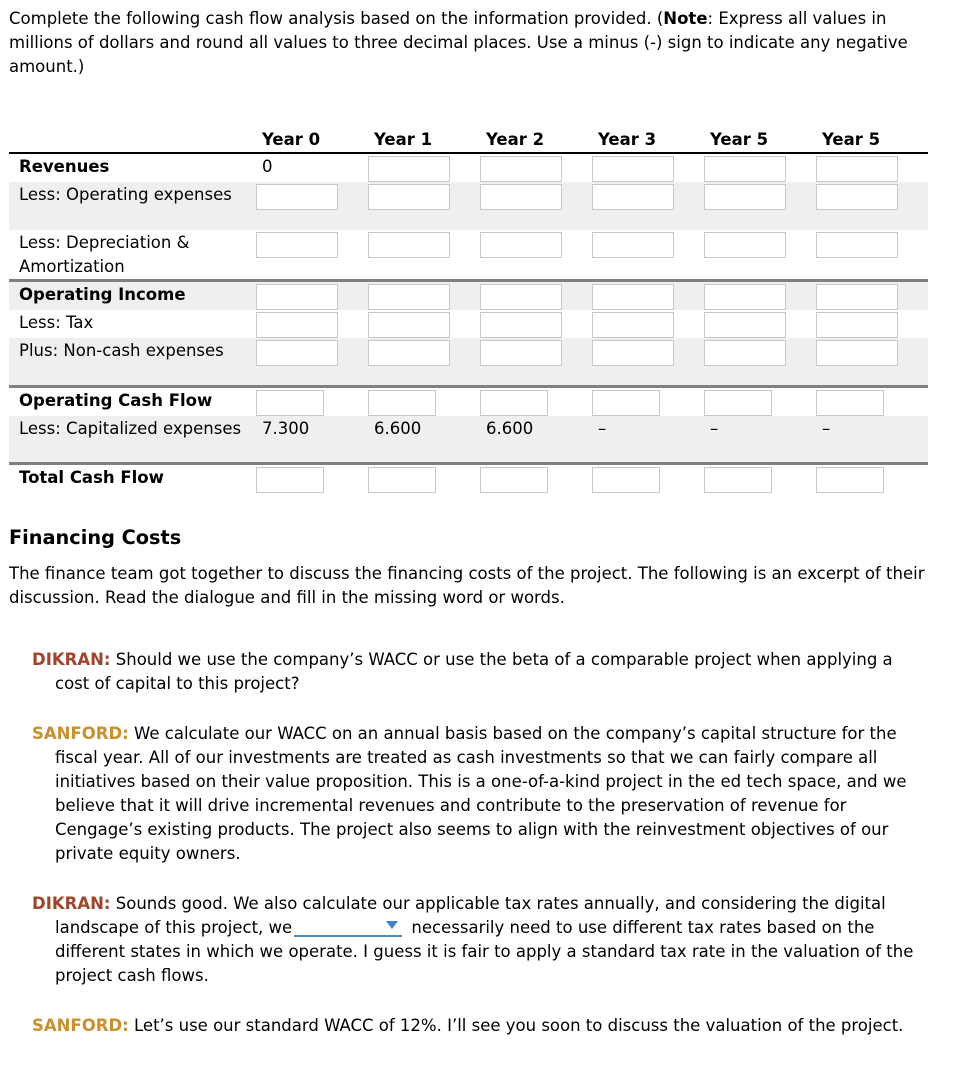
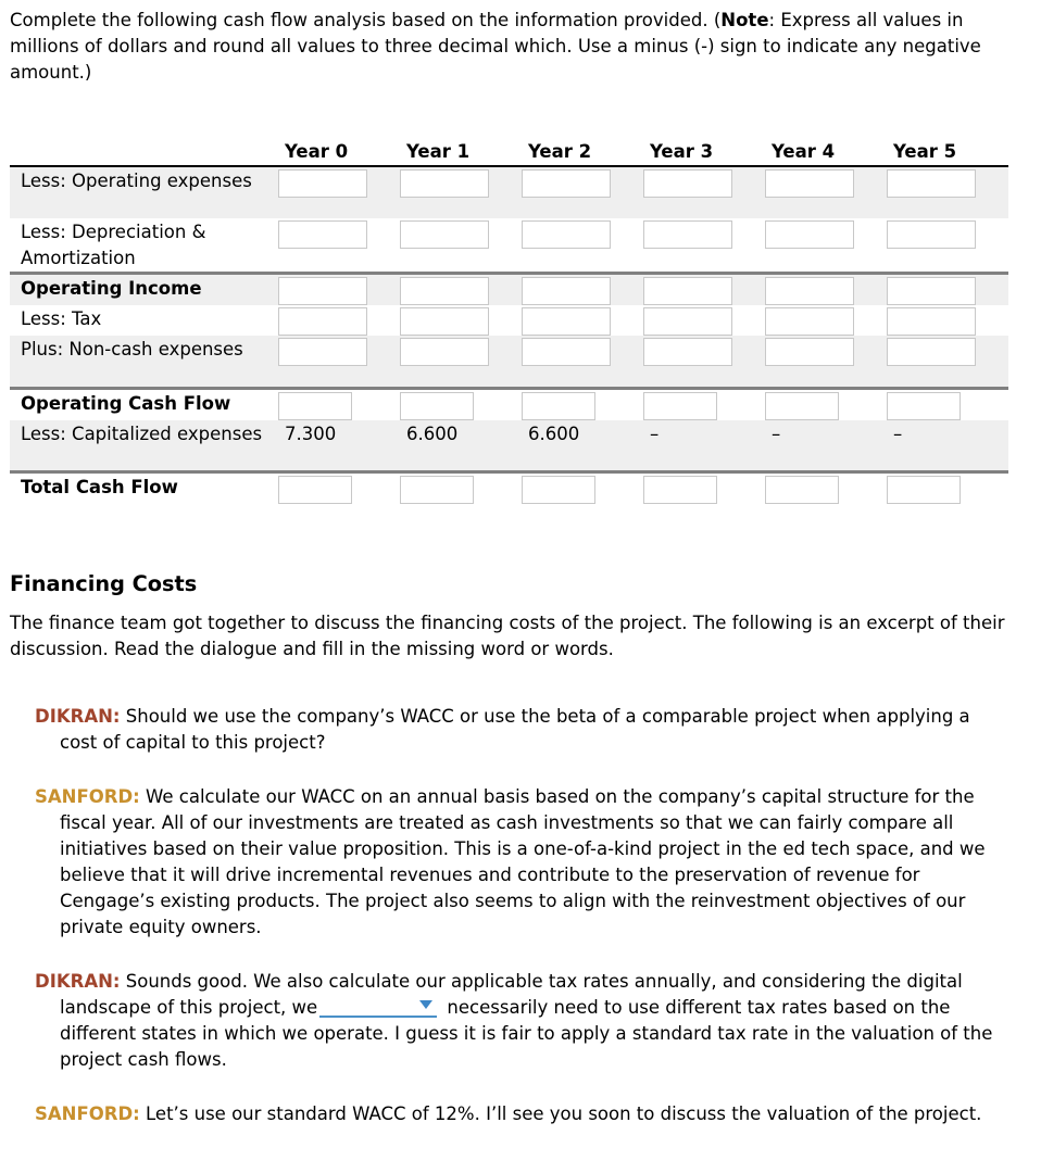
- Complete the following cash flow analysis based on the information provided. (Note: Express all values in millions of dollars and round all values to three decimal places. Use a minus (-) sign to indicate any negative amount.)
+ Complete the following cash flow analysis based on the information provided. (Note: Express all values in millions of dollars and round all values to three decimal which. Use a minus (-) sign to indicate any negative amount.)
- 	Year 0	Year 1	Year 2	Year 3	Year 5	Year 5
+ 	Year 0	Year 1	Year 2	Year 3	Year 4	Year 5
- Revenues	0
  Less: Operating expenses
  Less: Depreciation & Amortization
  Operating Income
  Less: Tax
  Plus: Non-cash expenses
  Operating Cash Flow
  Less: Capitalized expenses	7.300	6.600	6.600	–	–	–
  Total Cash Flow
  Financing Costs
  The finance team got together to discuss the financing costs of the project. The following is an excerpt of their discussion. Read the dialogue and fill in the missing word or words.
  DIKRAN: Should we use the company’s WACC or use the beta of a comparable project when applying a cost of capital to this project?
  SANFORD: We calculate our WACC on an annual basis based on the company’s capital structure for the fiscal year. All of our investments are treated as cash investments so that we can fairly compare all initiatives based on their value proposition. This is a one-of-a-kind project in the ed tech space, and we believe that it will drive incremental revenues and contribute to the preservation of revenue for Cengage’s existing products. The project also seems to align with the reinvestment objectives of our private equity owners.
  DIKRAN: Sounds good. We also calculate our applicable tax rates annually, and considering the digital landscape of this project, we necessarily need to use different tax rates based on the different states in which we operate. I guess it is fair to apply a standard tax rate in the valuation of the project cash flows.
  SANFORD: Let’s use our standard WACC of 12%. I’ll see you soon to discuss the valuation of the project.
